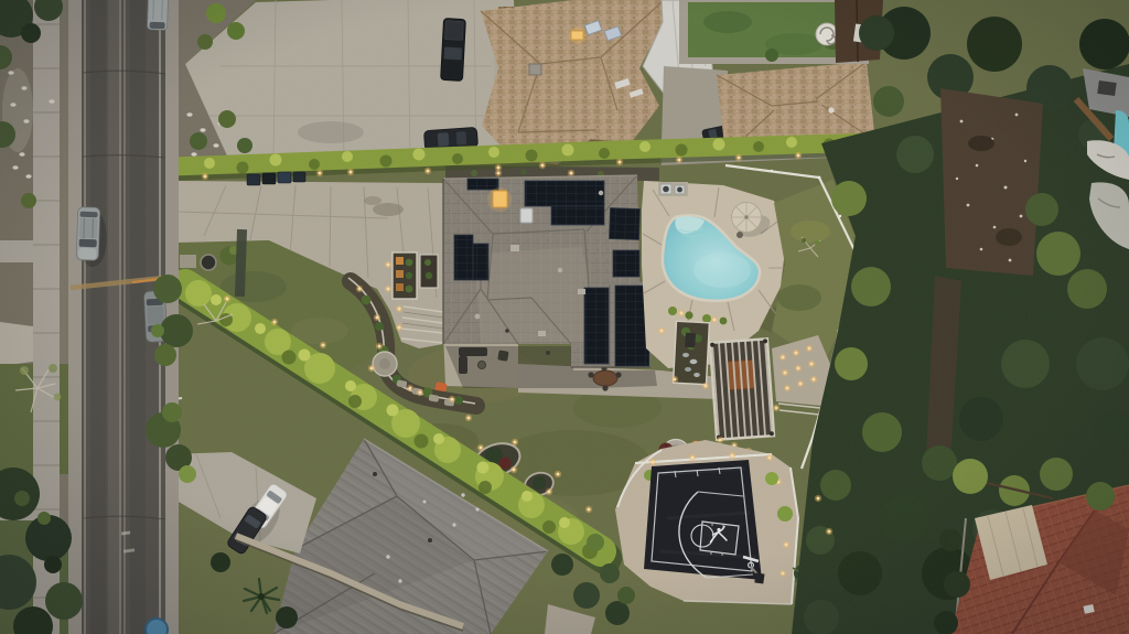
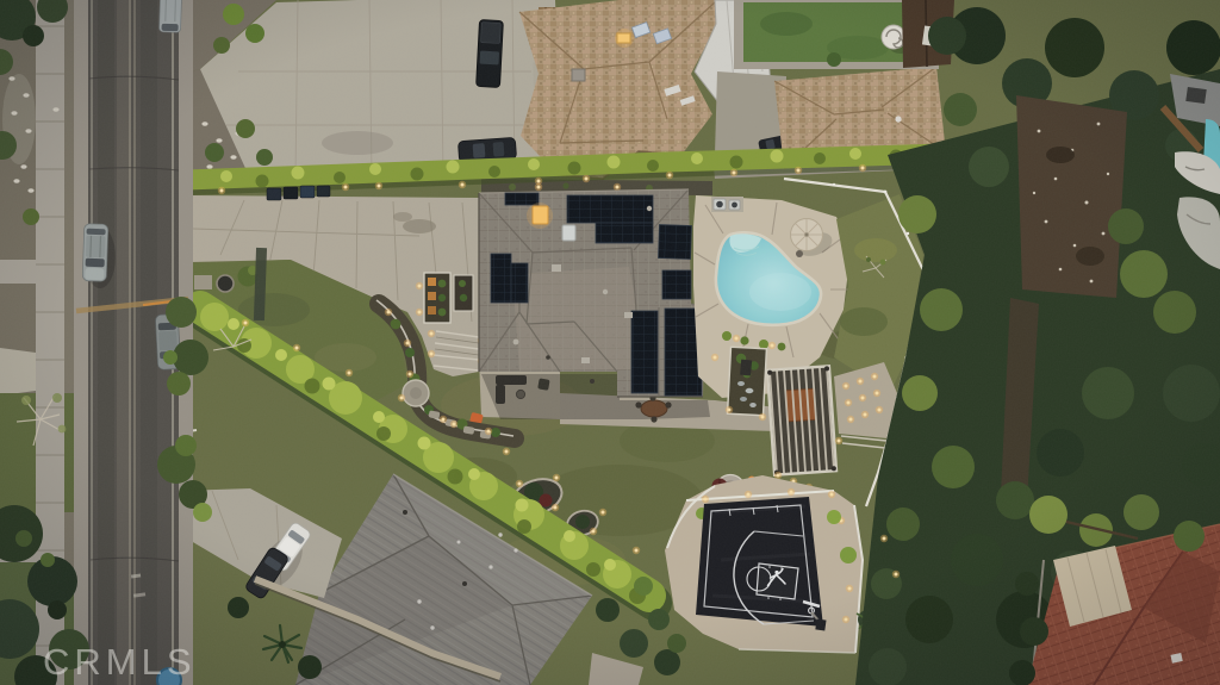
+ CRMLS
